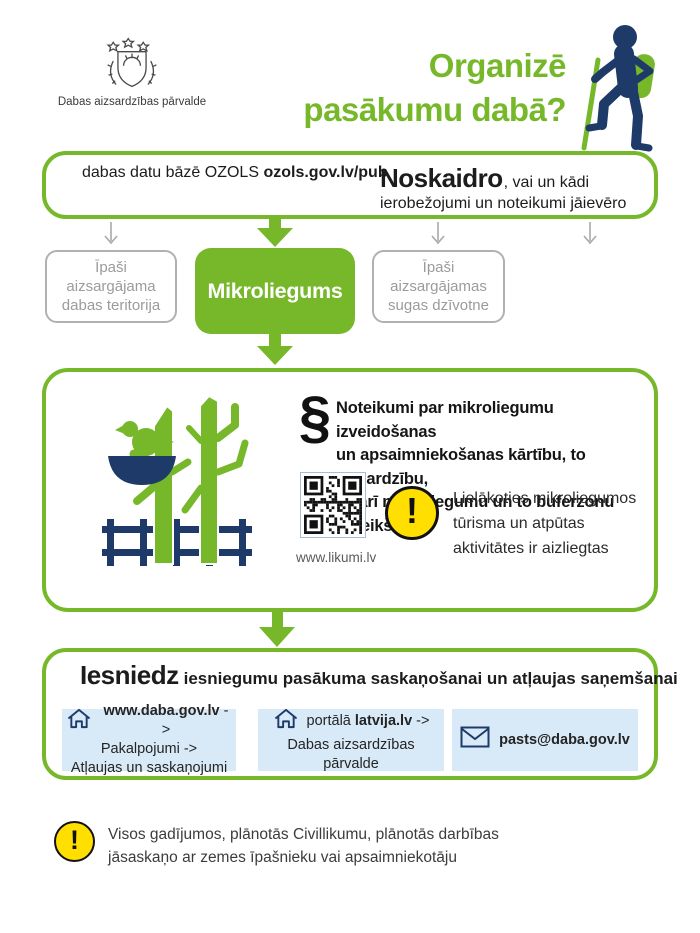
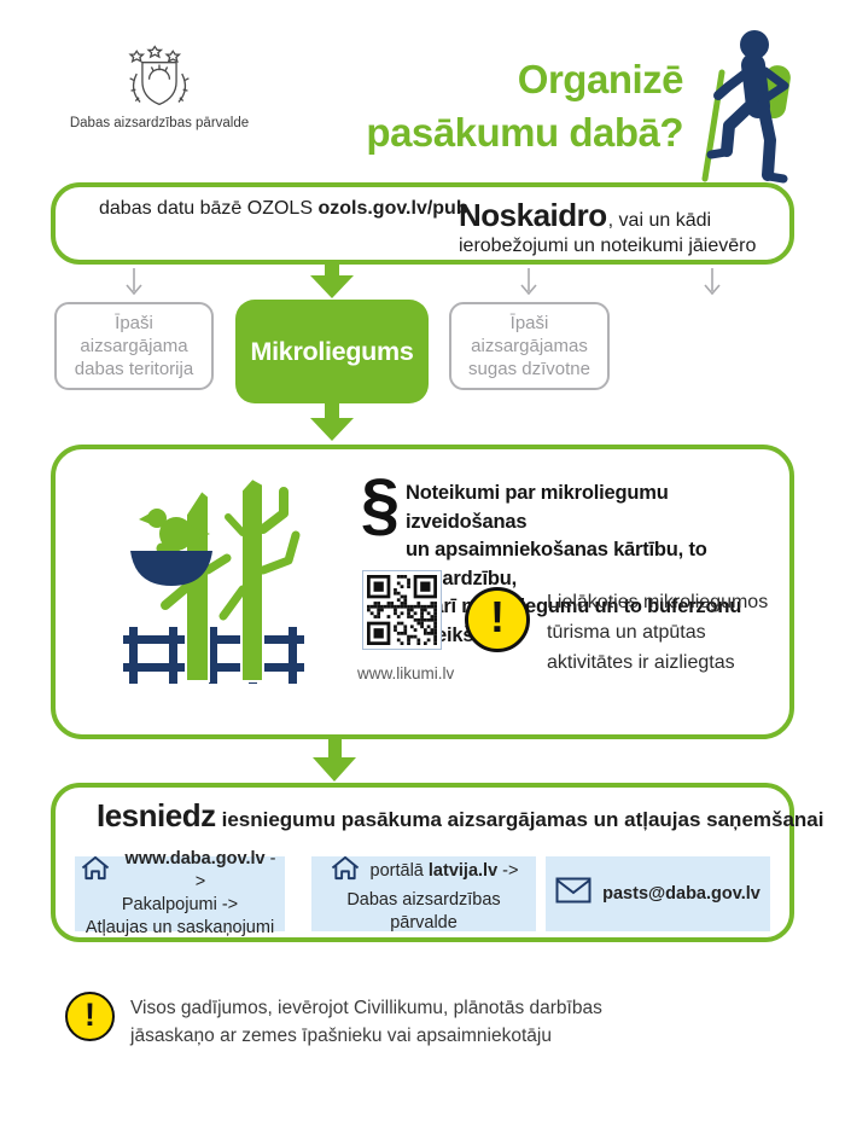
  Dabas aizsardzības pārvalde
  Organizē
  pasākumu dabā?
  dabas datu bāzē OZOLS ozols.gov.lv/pub
  Noskaidro, vai un kādi
  ierobežojumi un noteikumi jāievēro
  Īpaši aizsargājama dabas teritorija
  Mikroliegums
  Īpaši aizsargājamas sugas dzīvotne
  §
  Noteikumi par mikroliegumu izveidošanas
  un apsaimniekošanas kārtību, to ardzību,
  www.likumi.lv
  !
  Lielākoties mikroliegumos
  tūrisma un atpūtas
  aktivitātes ir aizliegtas
- Iesniedz iesniegumu pasākuma saskaņošanai un atļaujas saņemšanai
+ Iesniedz iesniegumu pasākuma aizsargājamas un atļaujas saņemšanai
  www.daba.gov.lv ->
  Pakalpojumi ->
  Atļaujas un saskaņojumi
  portālā latvija.lv ->
  Dabas aizsardzības pārvalde
  pasts@daba.gov.lv
  !
- Visos gadījumos, plānotās Civillikumu, plānotās darbības
+ Visos gadījumos, ievērojot Civillikumu, plānotās darbības
  jāsaskaņo ar zemes īpašnieku vai apsaimniekotāju
